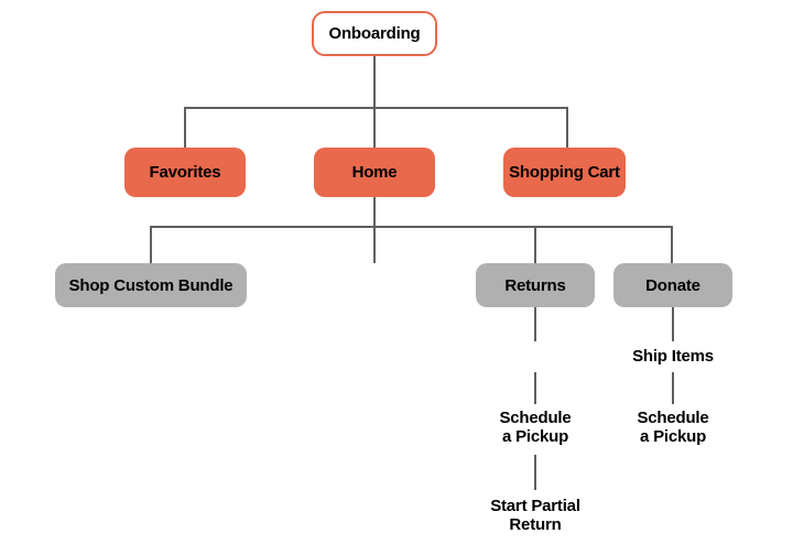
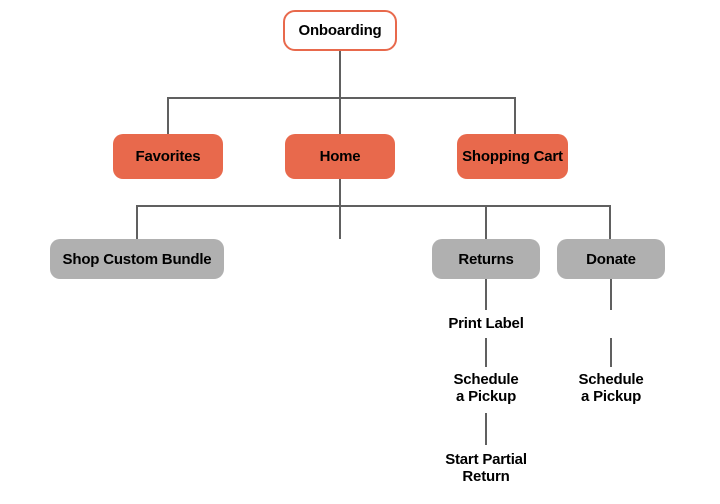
  Onboarding
  Favorites
  Home
  Shopping Cart
  Shop Custom Bundle
  Returns
  Donate
+ Print Label
  Schedule a Pickup
  Start Partial Return
- Ship Items
  Schedule a Pickup
